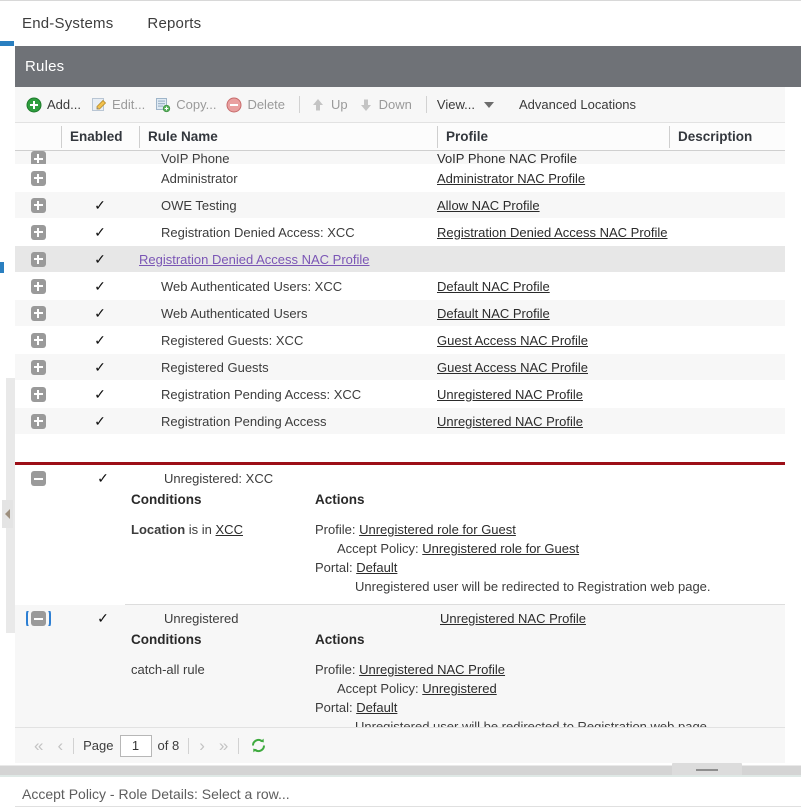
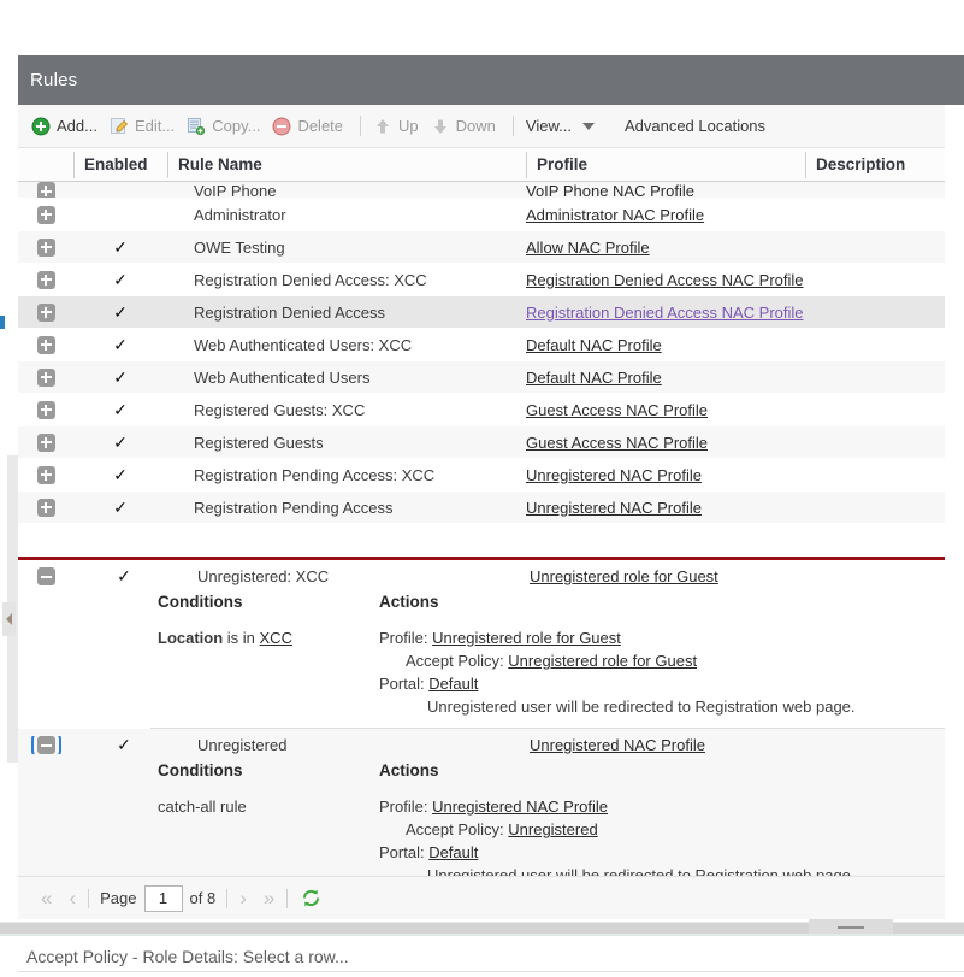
- End-Systems
- Reports
  Rules
  Add...
  Edit...
  Copy...
  Delete
  Up
  Down
  View...
  Advanced Locations
  Enabled
  Rule Name
  Profile
  Description
  VoIP Phone
  VoIP Phone NAC Profile
  Administrator
  Administrator NAC Profile
  ✓
  OWE Testing
  Allow NAC Profile
  ✓
  Registration Denied Access: XCC
  Registration Denied Access NAC Profile
  ✓
+ Registration Denied Access
  Registration Denied Access NAC Profile
  ✓
  Web Authenticated Users: XCC
  Default NAC Profile
  ✓
  Web Authenticated Users
  Default NAC Profile
  ✓
  Registered Guests: XCC
  Guest Access NAC Profile
  ✓
  Registered Guests
  Guest Access NAC Profile
  ✓
  Registration Pending Access: XCC
  Unregistered NAC Profile
  ✓
  Registration Pending Access
  Unregistered NAC Profile
  ✓
  Unregistered: XCC
+ Unregistered role for Guest
  Conditions
  Location is in XCC
  Actions
  Profile: Unregistered role for Guest
  Accept Policy: Unregistered role for Guest
  Portal: Default
  Unregistered user will be redirected to Registration web page.
  ✓
  Unregistered
  Unregistered NAC Profile
  Conditions
  catch-all rule
  Actions
  Profile: Unregistered NAC Profile
  Accept Policy: Unregistered
  Portal: Default
  «
  ‹
  Page
  1
  of 8
  ›
  »
  Accept Policy - Role Details: Select a row...
